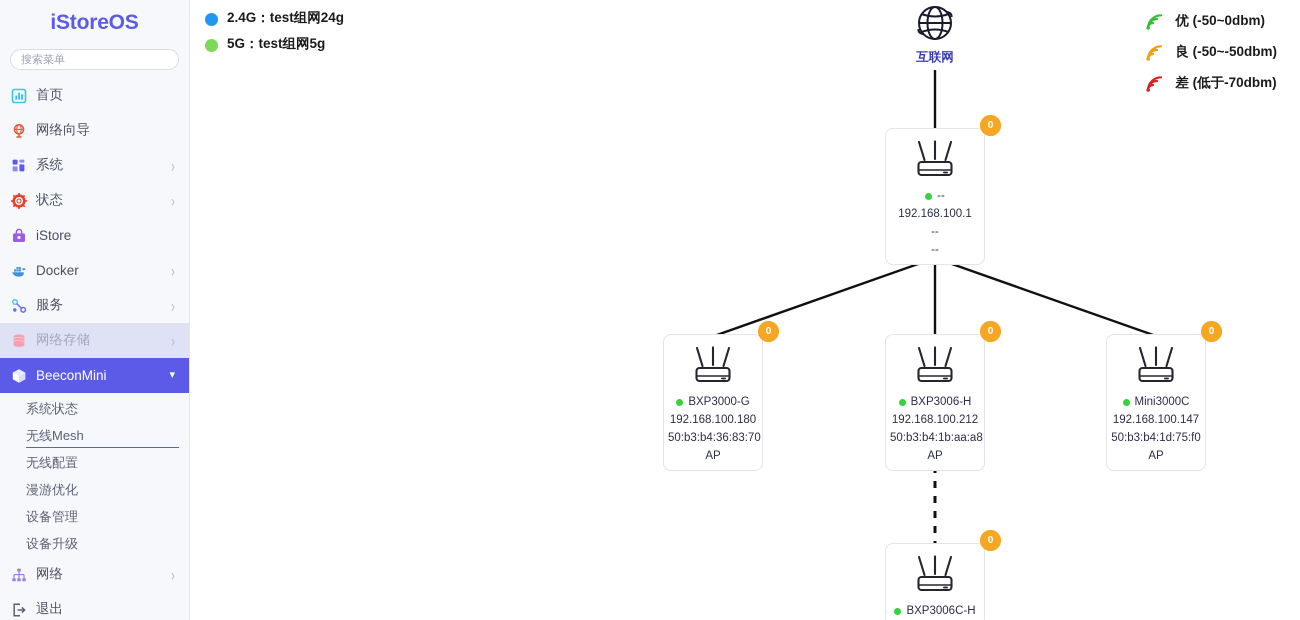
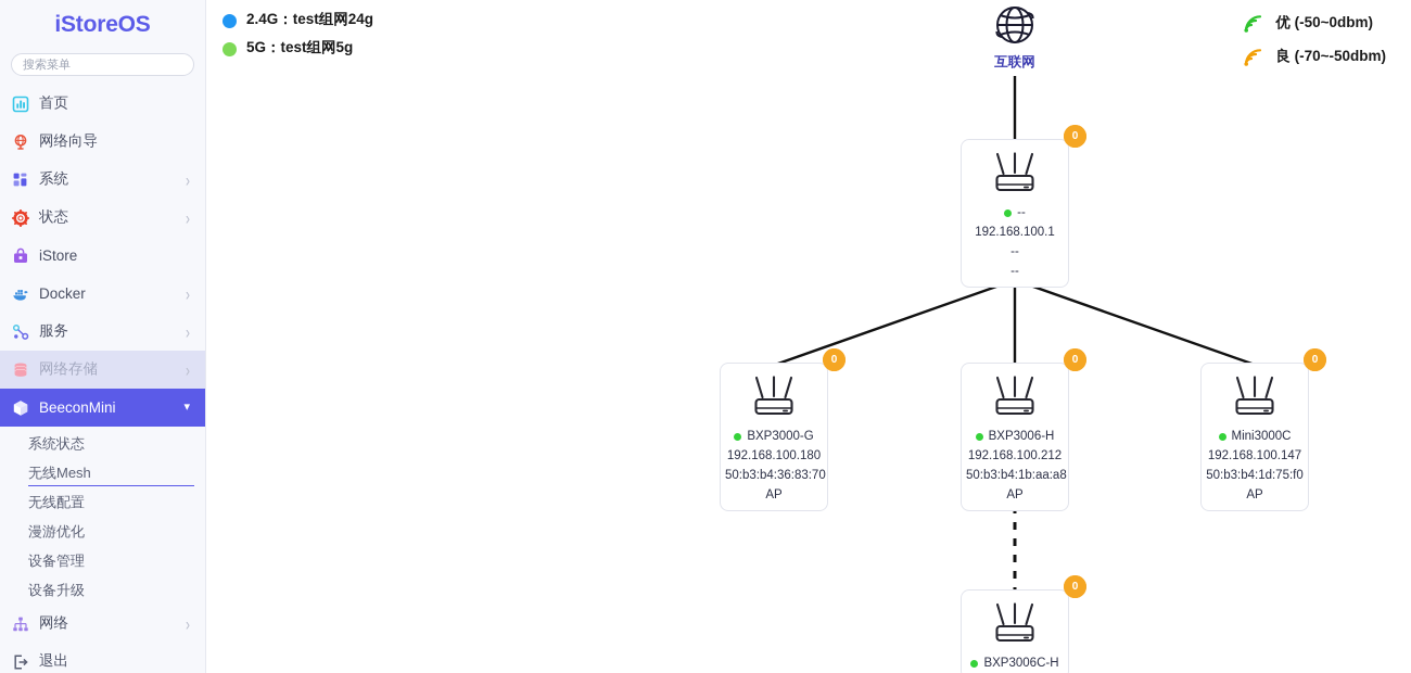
  iStoreOS
  搜索菜单
  首页
  网络向导
  系统
  ›
  状态
  ›
  iStore
  Docker
  ›
  服务
  ›
  网络存储
  ›
  BeeconMini
  ▾
  系统状态
  无线Mesh
  无线配置
  漫游优化
  设备管理
  设备升级
  网络
  ›
  退出
  2.4G：test组网24g
  5G：test组网5g
  优 (-50~0dbm)
- 良 (-50~-50dbm)
+ 良 (-70~-50dbm)
- 差 (低于-70dbm)
  互联网
  0
  --
  192.168.100.1
  --
  --
  0
  BXP3000-G
  192.168.100.180
  50:b3:b4:36:83:70
  AP
  0
  BXP3006-H
  192.168.100.212
  50:b3:b4:1b:aa:a8
  AP
  0
  Mini3000C
  192.168.100.147
  50:b3:b4:1d:75:f0
  AP
  0
  BXP3006C-H
